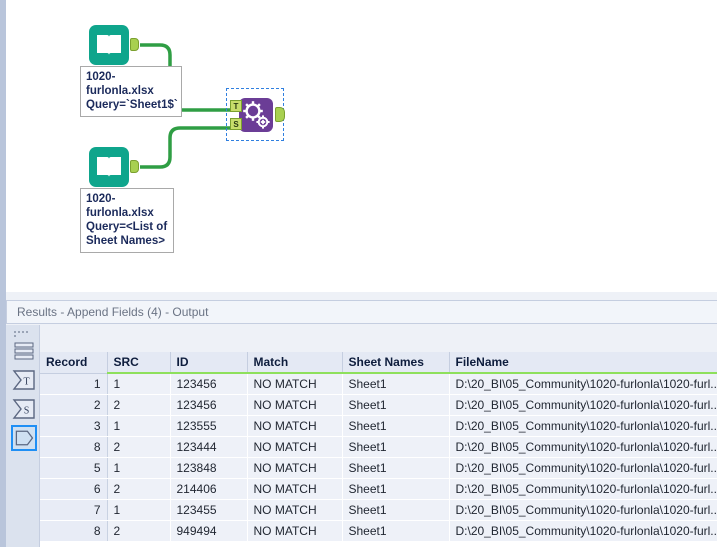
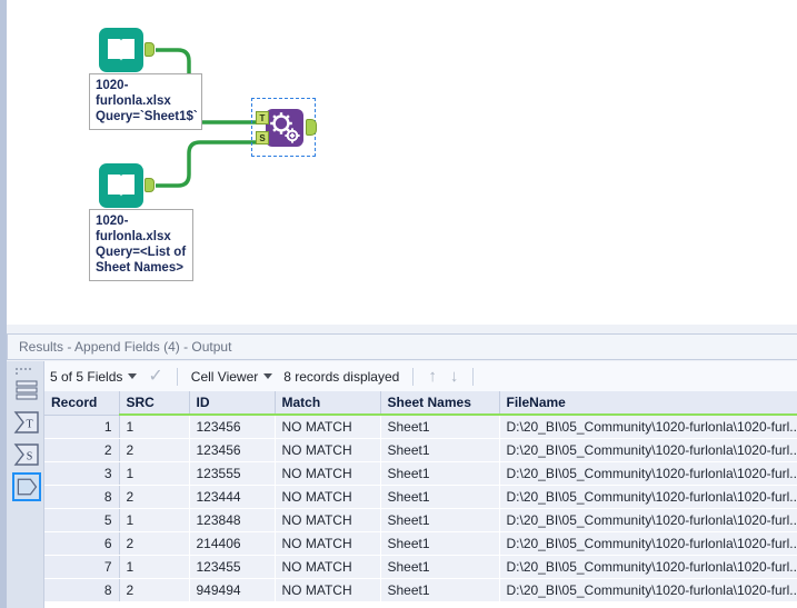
  1020-
  furlonla.xlsx
  Query=`Sheet1$`
  1020-
  furlonla.xlsx
  Query=<List of
  Sheet Names>
  T
  S
  Results - Append Fields (4) - Output
+ 5 of 5 Fields
+ ✓
+ Cell Viewer
+ 8 records displayed
+ ↑
+ ↓
  T
  S
  Record	SRC	ID	Match	Sheet Names	FileName
  1	1	123456	NO MATCH	Sheet1	D:\20_BI\05_Community\1020-furlonla\1020-furl..
  2	2	123456	NO MATCH	Sheet1	D:\20_BI\05_Community\1020-furlonla\1020-furl..
  3	1	123555	NO MATCH	Sheet1	D:\20_BI\05_Community\1020-furlonla\1020-furl..
  8	2	123444	NO MATCH	Sheet1	D:\20_BI\05_Community\1020-furlonla\1020-furl..
  5	1	123848	NO MATCH	Sheet1	D:\20_BI\05_Community\1020-furlonla\1020-furl..
  6	2	214406	NO MATCH	Sheet1	D:\20_BI\05_Community\1020-furlonla\1020-furl..
  7	1	123455	NO MATCH	Sheet1	D:\20_BI\05_Community\1020-furlonla\1020-furl..
  8	2	949494	NO MATCH	Sheet1	D:\20_BI\05_Community\1020-furlonla\1020-furl..
